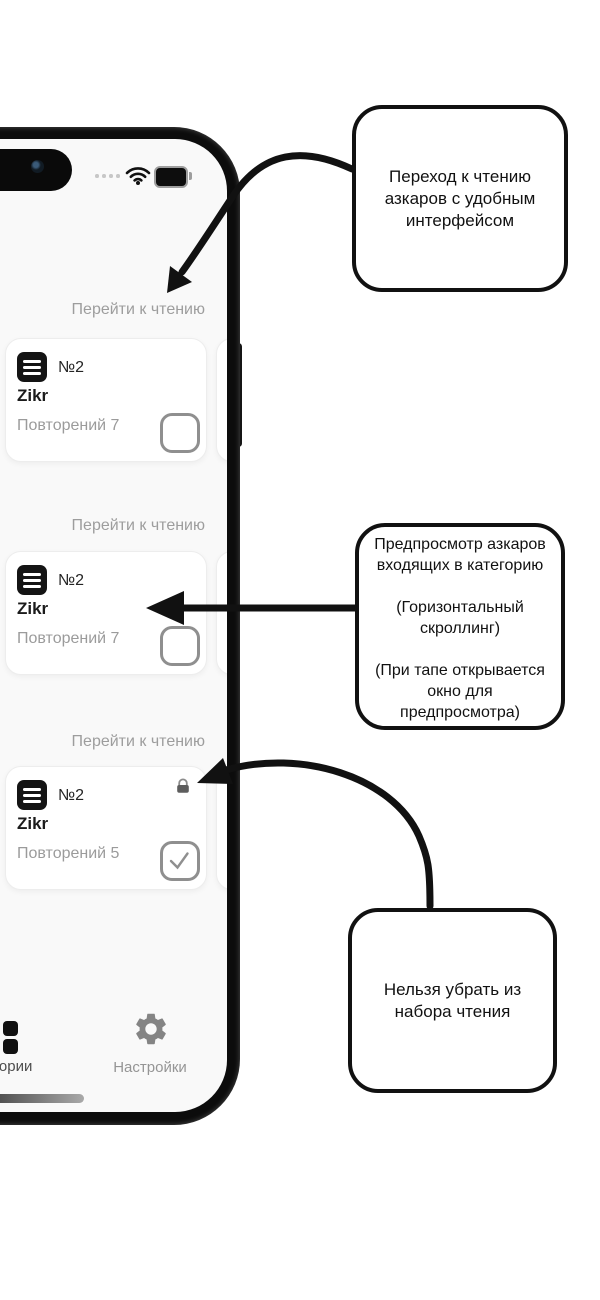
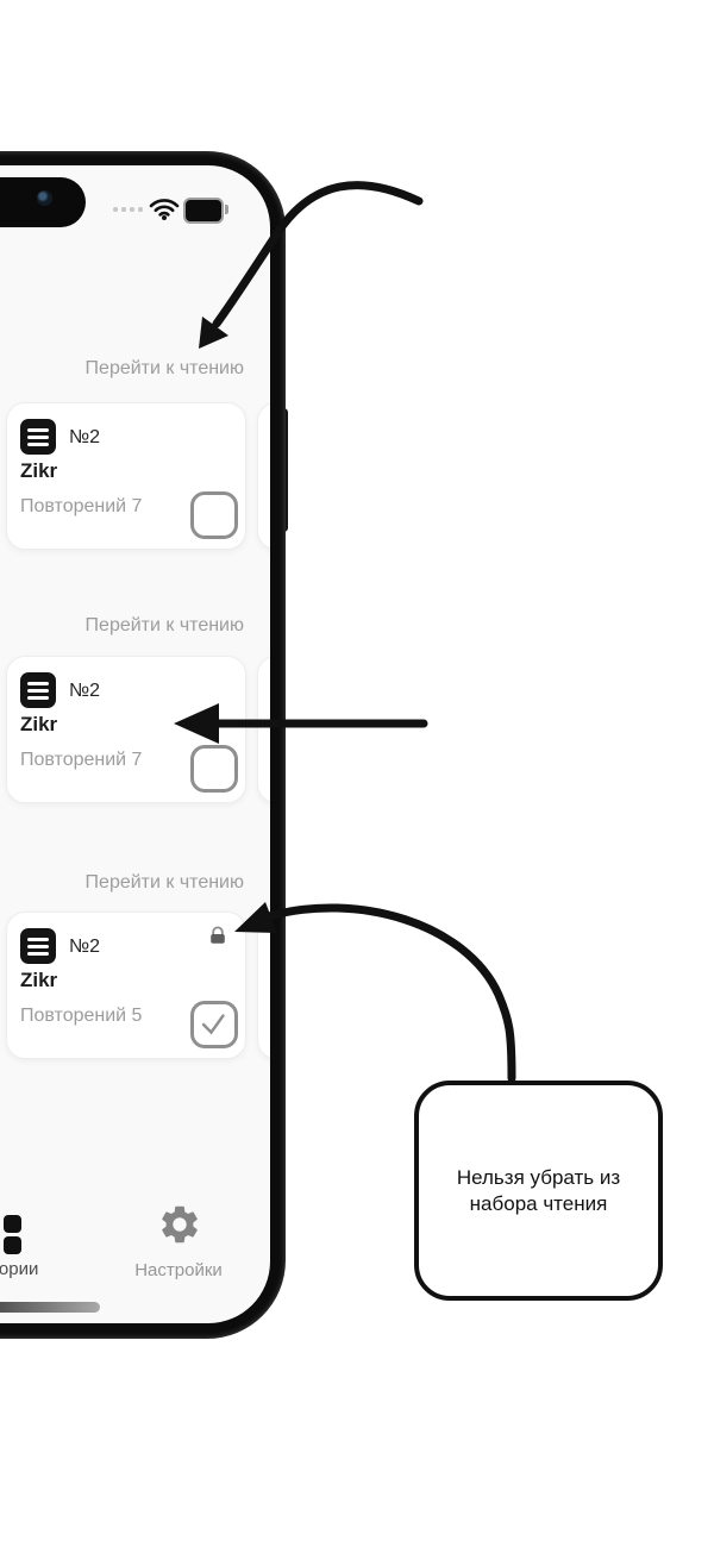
  Перейти к чтению
  №2
  Zikr
  Повторений 7
  Перейти к чтению
  №2
  Zikr
  Повторений 7
  Перейти к чтению
  №2
  Zikr
  Повторений 5
  Настройки
- Переход к чтению
- азкаров с удобным
- интерфейсом
- Предпросмотр азкаров
- входящих в категорию
- (Горизонтальный
- скроллинг)
- (При тапе открывается
- окно для
- предпросмотра)
  Нельзя убрать из
  набора чтения
